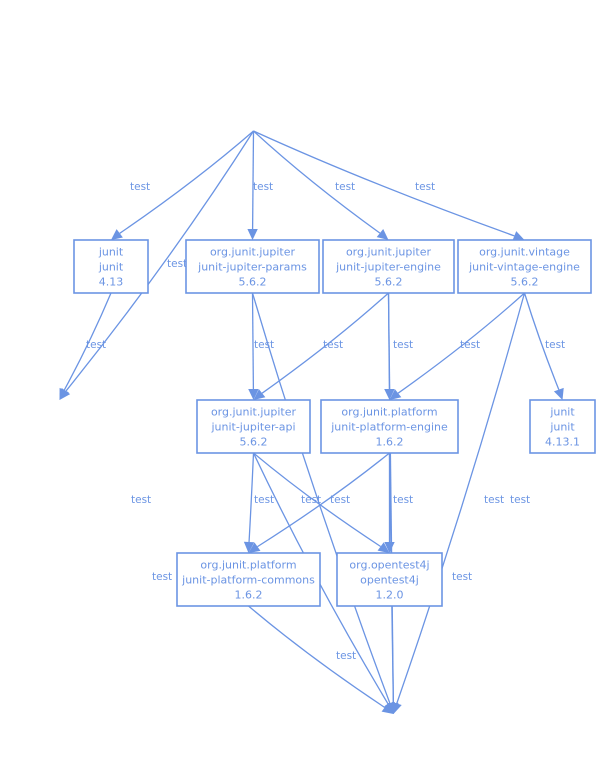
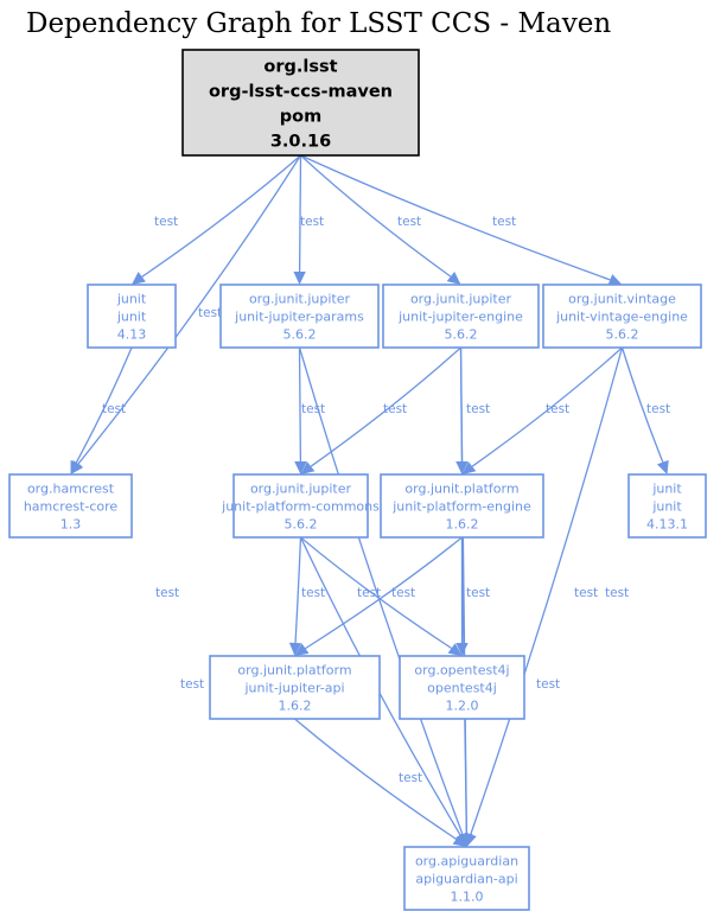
  test
  test
  test
  test
  test
  test
  test
  test
  test
  test
  test
  test
  test
  test
  test
  test
  test
  test
  test
  test
  test
+ org.lsst
+ org-lsst-ccs-maven
+ pom
+ 3.0.16
  junit
  junit
  4.13
  org.junit.jupiter
  junit-jupiter-params
  5.6.2
  org.junit.jupiter
  junit-jupiter-engine
  5.6.2
  org.junit.vintage
  junit-vintage-engine
  5.6.2
+ org.hamcrest
+ hamcrest-core
+ 1.3
  org.junit.jupiter
- junit-jupiter-api
+ junit-platform-commons
  5.6.2
  org.junit.platform
  junit-platform-engine
  1.6.2
  junit
  junit
  4.13.1
  org.junit.platform
- junit-platform-commons
+ junit-jupiter-api
  1.6.2
  org.opentest4j
  opentest4j
  1.2.0
+ org.apiguardian
+ apiguardian-api
+ 1.1.0
+ Dependency Graph for LSST CCS - Maven
